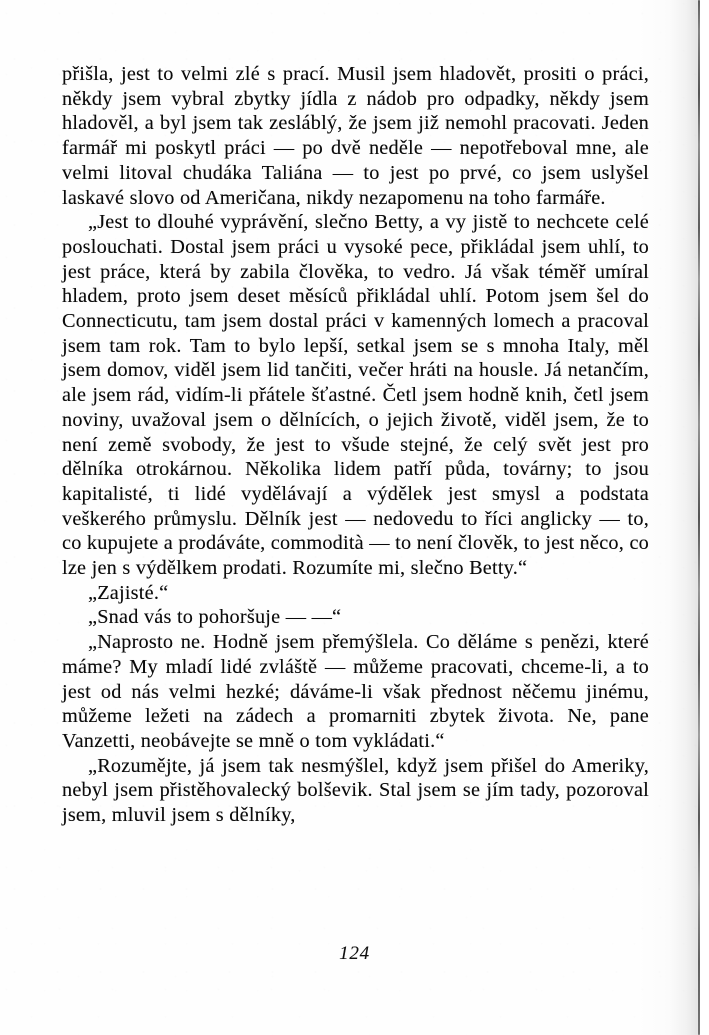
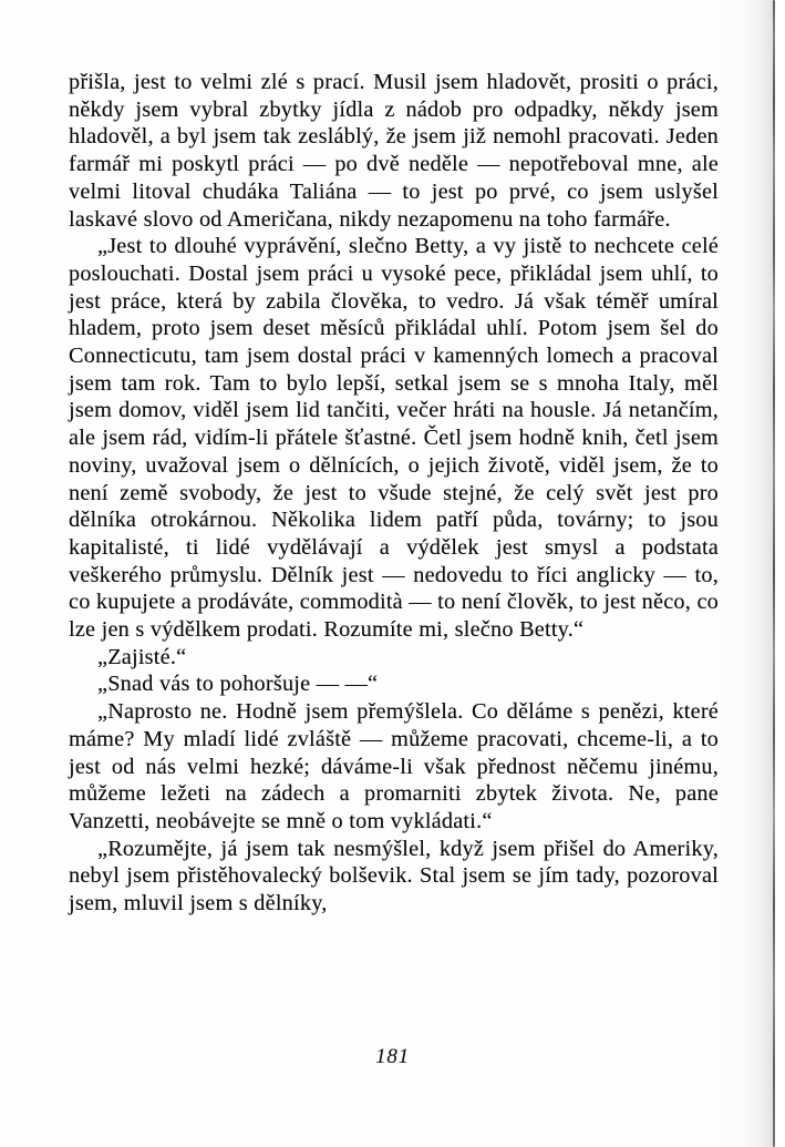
  přišla, jest to velmi zlé s prací. Musil jsem hladovět, prositi o prác někdy jsem vybral zbytky jídla z nádob pro odpadky, někdy jse hladověl, a byl jsem tak zesláblý, že jsem již nemohl pracovati. Jed farmář mi poskytl práci — po dvě neděle — nepotřeboval mne, a velmi litoval chudáka Taliána — to jest po prvé, co jsem uslyš laskavé slovo od Američana, nikdy nezapomenu na toho farmáře.
  „Jest to dlouhé vyprávění, slečno Betty, a vy jistě to nechcete ce poslouchati. Dostal jsem práci u vysoké pece, přikládal jsem uhlí, jest práce, která by zabila člověka, to vedro. Já však téměř umír hladem, proto jsem deset měsíců přikládal uhlí. Potom jsem šel d Connecticutu, tam jsem dostal práci v kamenných lomech a pracov jsem tam rok. Tam to bylo lepší, setkal jsem se s mnoha Italy, m jsem domov, viděl jsem lid tančiti, večer hráti na housle. Já netančí ale jsem rád, vidím-li přátele šťastné. Četl jsem hodně knih, četl jse noviny, uvažoval jsem o dělnících, o jejich životě, viděl jsem, že není země svobody, že jest to všude stejné, že celý svět jest p dělníka otrokárnou. Několika lidem patří půda, továrny; to jso kapitalisté, ti lidé vydělávají a výdělek jest smysl a podsta veškerého průmyslu. Dělník jest — nedovedu to říci anglicky — t co kupujete a prodáváte, commodità — to není člověk, to jest něco, lze jen s výdělkem prodati. Rozumíte mi, slečno Betty.“
  „Zajisté.“
  „Snad vás to pohoršuje — —“
  „Naprosto ne. Hodně jsem přemýšlela. Co děláme s penězi, kte máme? My mladí lidé zvláště — můžeme pracovati, chceme-li, a jest od nás velmi hezké; dáváme-li však přednost něčemu jiném můžeme ležeti na zádech a promarniti zbytek života. Ne, pa Vanzetti, neobávejte se mně o tom vykládati.“
  „Rozumějte, já jsem tak nesmýšlel, když jsem přišel do Amerik nebyl jsem přistěhovalecký bolševik. Stal jsem se jím tady, pozorov jsem, mluvil jsem s dělníky,
- 124
+ 181
